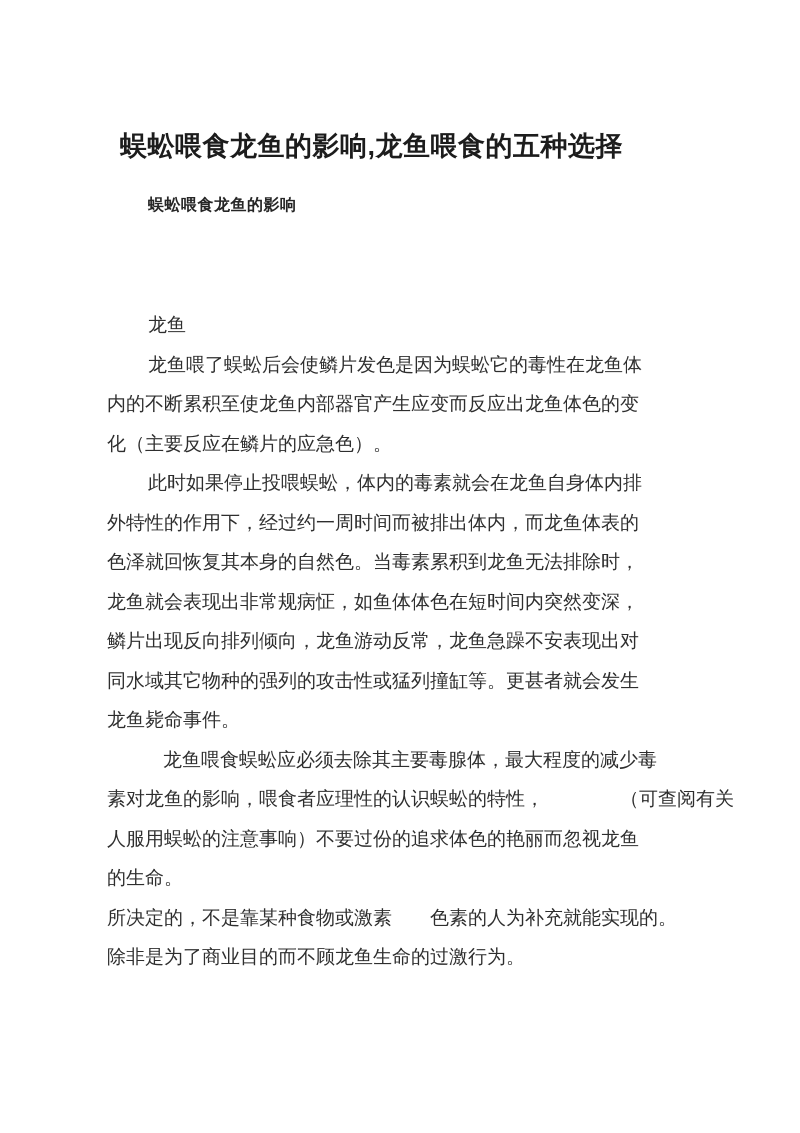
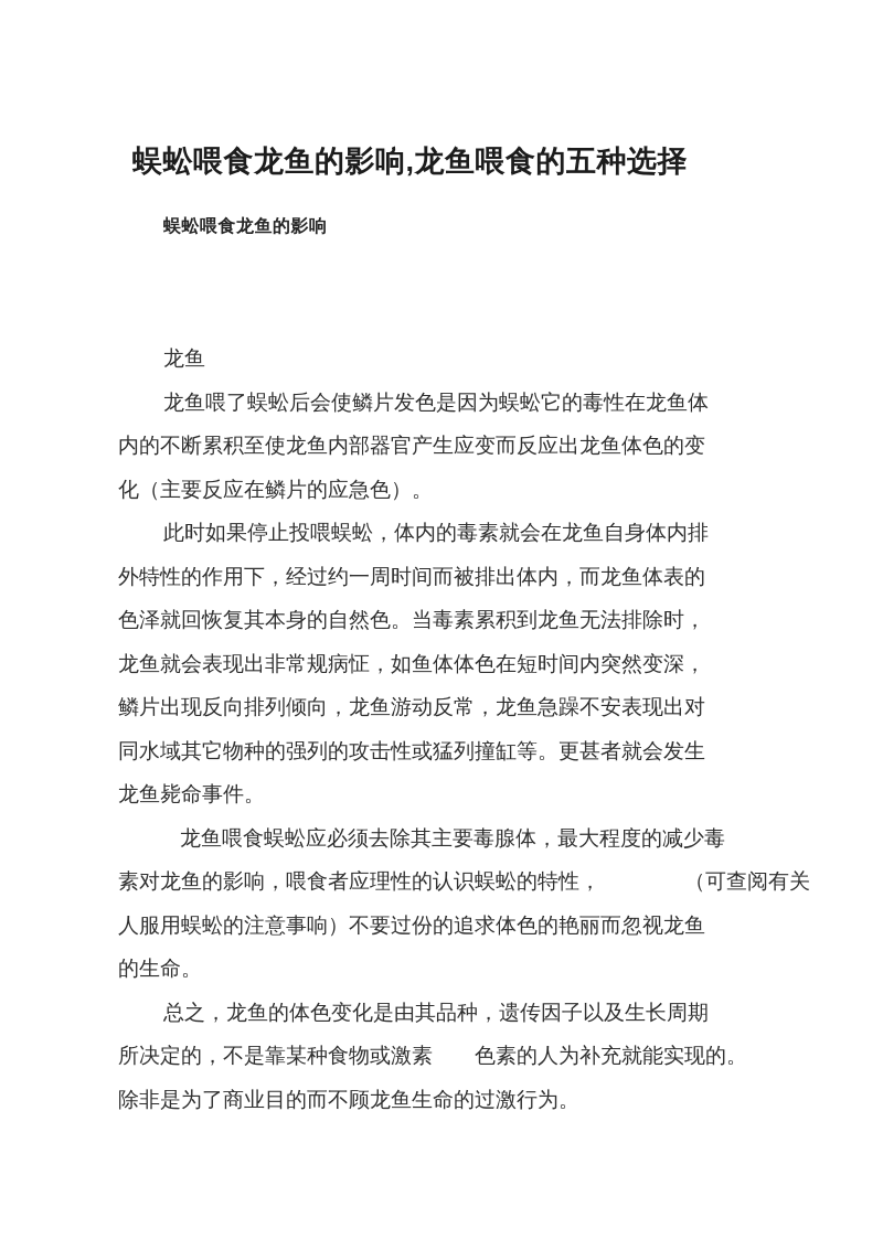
  蜈蚣喂食龙鱼的影响,龙鱼喂食的五种选择
  蜈蚣喂食龙鱼的影响
  龙鱼
  龙鱼喂了蜈蚣后会使鳞片发色是因为蜈蚣它的毒性在龙鱼体
  内的不断累积至使龙鱼内部器官产生应变而反应出龙鱼体色的变
  化（主要反应在鳞片的应急色）。
  此时如果停止投喂蜈蚣，体内的毒素就会在龙鱼自身体内排
  外特性的作用下，经过约一周时间而被排出体内，而龙鱼体表的
  色泽就回恢复其本身的自然色。当毒素累积到龙鱼无法排除时，
  龙鱼就会表现出非常规病怔，如鱼体体色在短时间内突然变深，
  鳞片出现反向排列倾向，龙鱼游动反常，龙鱼急躁不安表现出对
  同水域其它物种的强列的攻击性或猛列撞缸等。更甚者就会发生
  龙鱼毙命事件。
  龙鱼喂食蜈蚣应必须去除其主要毒腺体，最大程度的减少毒
  素对龙鱼的影响，喂食者应理性的认识蜈蚣的特性， （可查阅有关
  人服用蜈蚣的注意事响）不要过份的追求体色的艳丽而忽视龙鱼
  的生命。
+ 总之，龙鱼的体色变化是由其品种，遗传因子以及生长周期
  所决定的，不是靠某种食物或激素 色素的人为补充就能实现的。
  除非是为了商业目的而不顾龙鱼生命的过激行为。
